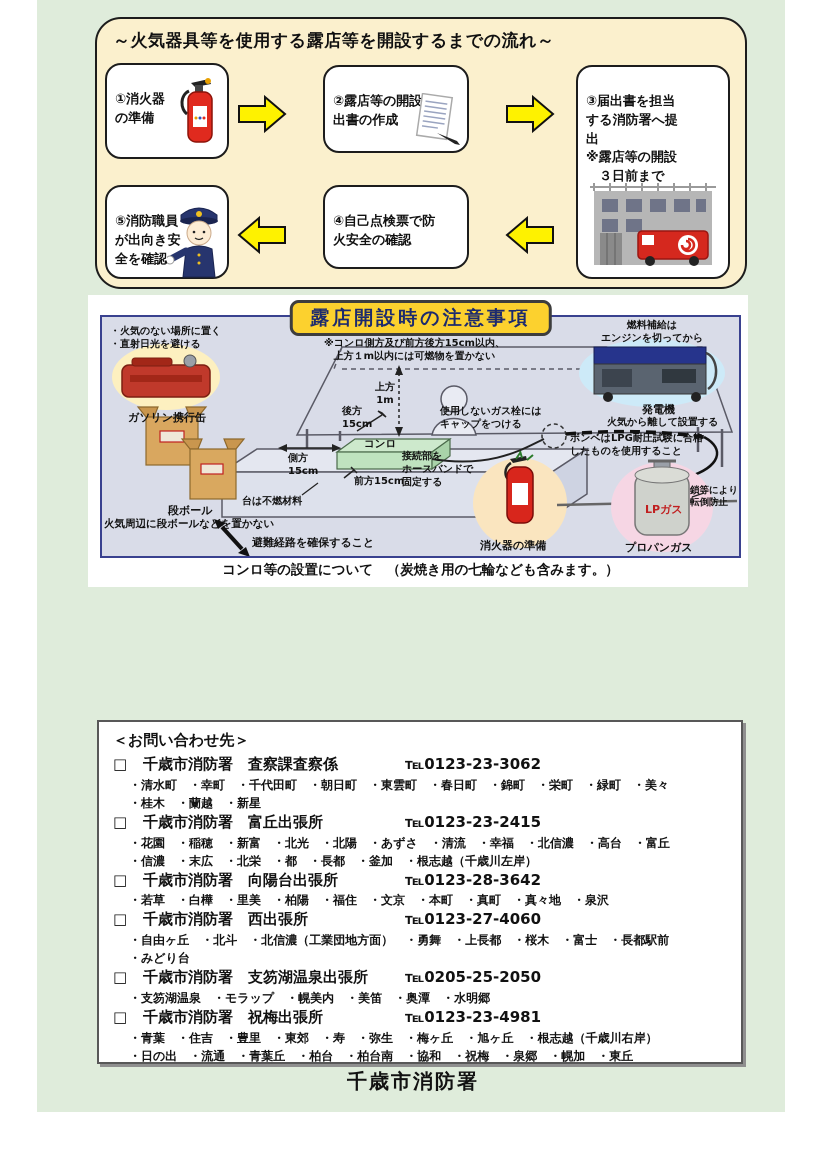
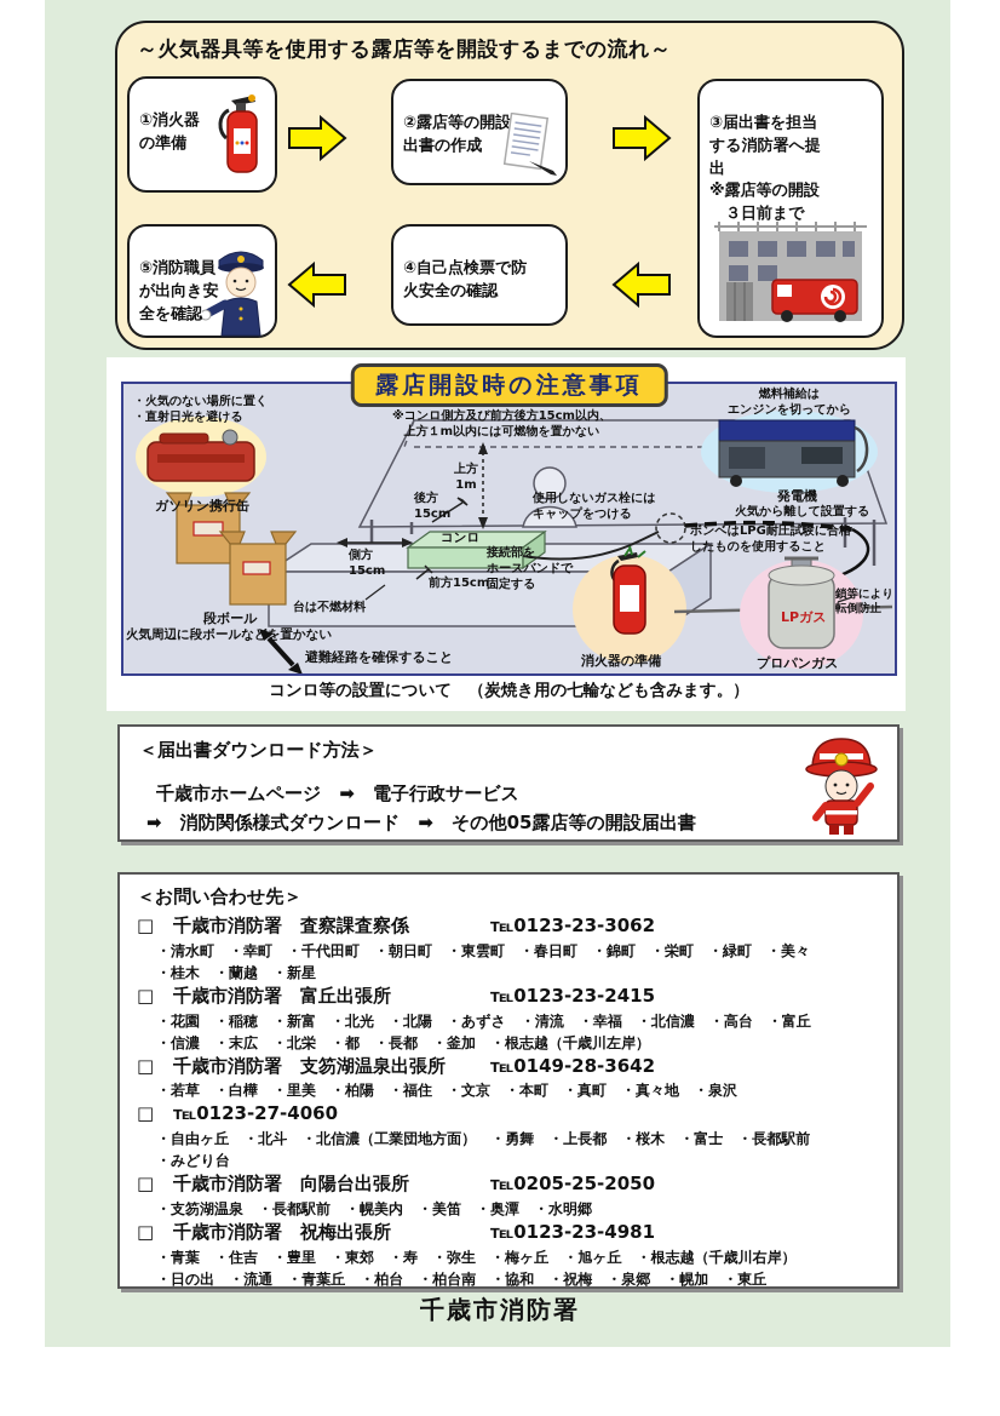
  ～火気器具等を使用する露店等を開設するまでの流れ～
  ①消火器
  の準備
  ②露店等の開設
  出書の作成
  ③届出書を担当
  する消防署へ提
  出
  ※露店等の開設
  ３日前まで
  ⑤消防職員
  が出向き安
  全を確認
  ④自己点検票で防
  火安全の確認
  露店開設時の注意事項
  LPガス
  ※コンロ側方及び前方後方15cm以内、
  上方１m以内には可燃物を置かない
  ・火気のない場所に置く
  ・直射日光を避ける
  ガソリン携行缶
  段ボール
  火気周辺に段ボールなどを置かない
  上方
  1m
  後方
  15cm
  側方
  15cm
  前方15cm
  台は不燃材料
  避難経路を確保すること
  消火器の準備
  接続部を
  ホースバンドで
  固定する
  使用しないガス栓には
  キャップをつける
  燃料補給は
  エンジンを切ってから
  発電機
  火気から離して設置する
  ボンベはLPG耐圧試験に合格
  したものを使用すること
  鎖等により
  転倒防止
  プロパンガス
  コンロ
  コンロ等の設置について （炭焼き用の七輪なども含みます。）
+ ＜届出書ダウンロード方法＞
+ 千歳市ホームページ ➡ 電子行政サービス
+ ➡ 消防関係様式ダウンロード ➡ その他05露店等の開設届出書
  ＜お問い合わせ先＞
  □
  千歳市消防署 査察課査察係
  ℡0123-23-3062
  ・清水町 ・幸町 ・千代田町 ・朝日町 ・東雲町 ・春日町 ・錦町 ・栄町 ・緑町 ・美々
  ・桂木 ・蘭越 ・新星
  □
  千歳市消防署 富丘出張所
  ℡0123-23-2415
  ・花園 ・稲穂 ・新富 ・北光 ・北陽 ・あずさ ・清流 ・幸福 ・北信濃 ・高台 ・富丘
  ・信濃 ・末広 ・北栄 ・都 ・長都 ・釜加 ・根志越（千歳川左岸）
  □
- 千歳市消防署 向陽台出張所
+ 千歳市消防署 支笏湖温泉出張所
- ℡0123-28-3642
+ ℡0149-28-3642
  ・若草 ・白樺 ・里美 ・柏陽 ・福住 ・文京 ・本町 ・真町 ・真々地 ・泉沢
  □
- 千歳市消防署 西出張所
  ℡0123-27-4060
  ・自由ヶ丘 ・北斗 ・北信濃（工業団地方面） ・勇舞 ・上長都 ・桜木 ・富士 ・長都駅前
  ・みどり台
  □
- 千歳市消防署 支笏湖温泉出張所
+ 千歳市消防署 向陽台出張所
  ℡0205-25-2050
- ・支笏湖温泉 ・モラップ ・幌美内 ・美笛 ・奥潭 ・水明郷
+ ・支笏湖温泉 ・長都駅前 ・幌美内 ・美笛 ・奥潭 ・水明郷
  □
  千歳市消防署 祝梅出張所
  ℡0123-23-4981
  ・青葉 ・住吉 ・豊里 ・東郊 ・寿 ・弥生 ・梅ヶ丘 ・旭ヶ丘 ・根志越（千歳川右岸）
  ・日の出 ・流通 ・青葉丘 ・柏台 ・柏台南 ・協和 ・祝梅 ・泉郷 ・幌加 ・東丘
  千歳市消防署
